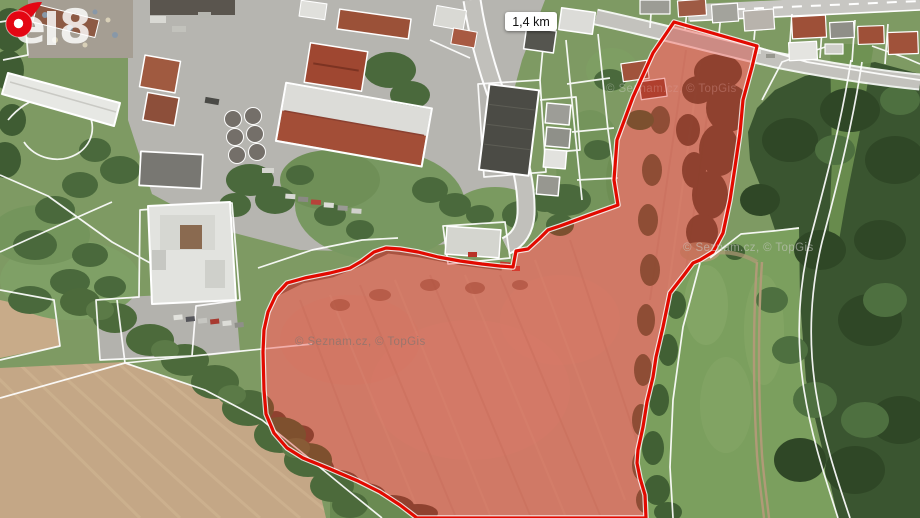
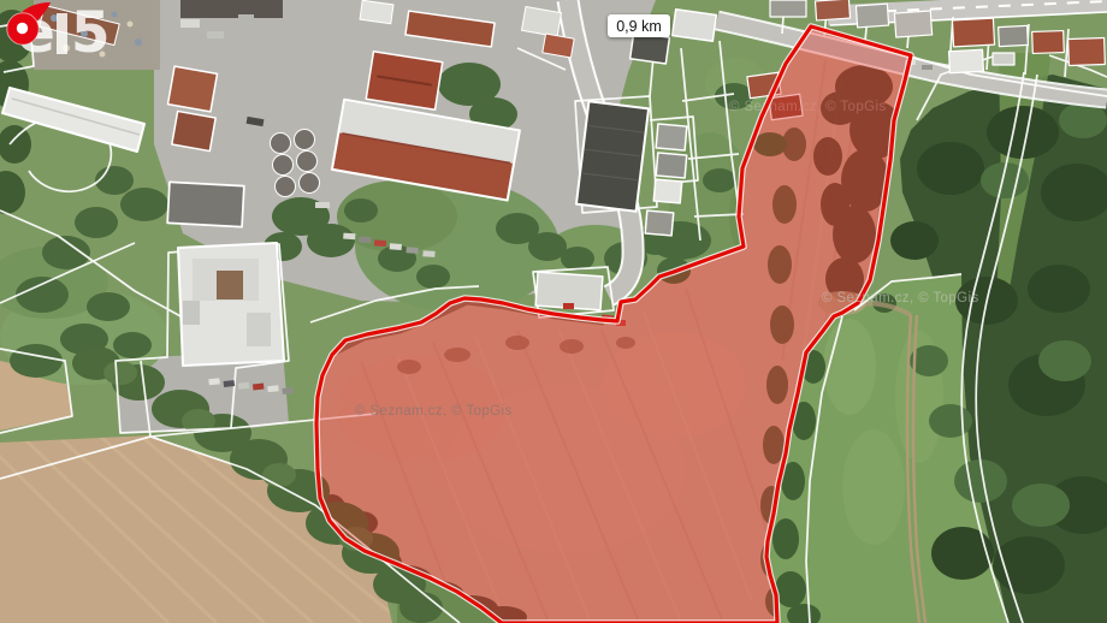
  © Senam.cz, © TopGis
  © Seznam.cz, © TopGis
  © Seznam.cz, © TopGis
- 8
+ 5
- 1,4 km
+ 0,9 km
